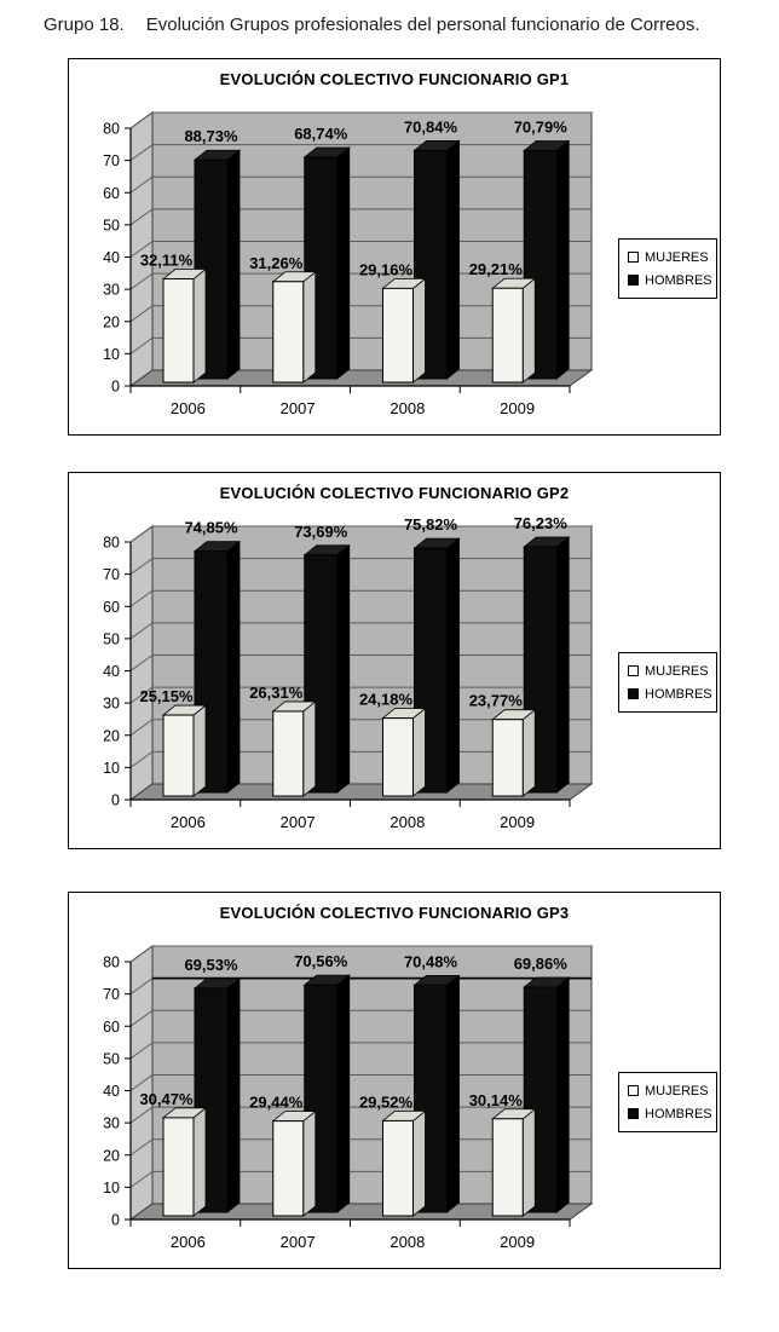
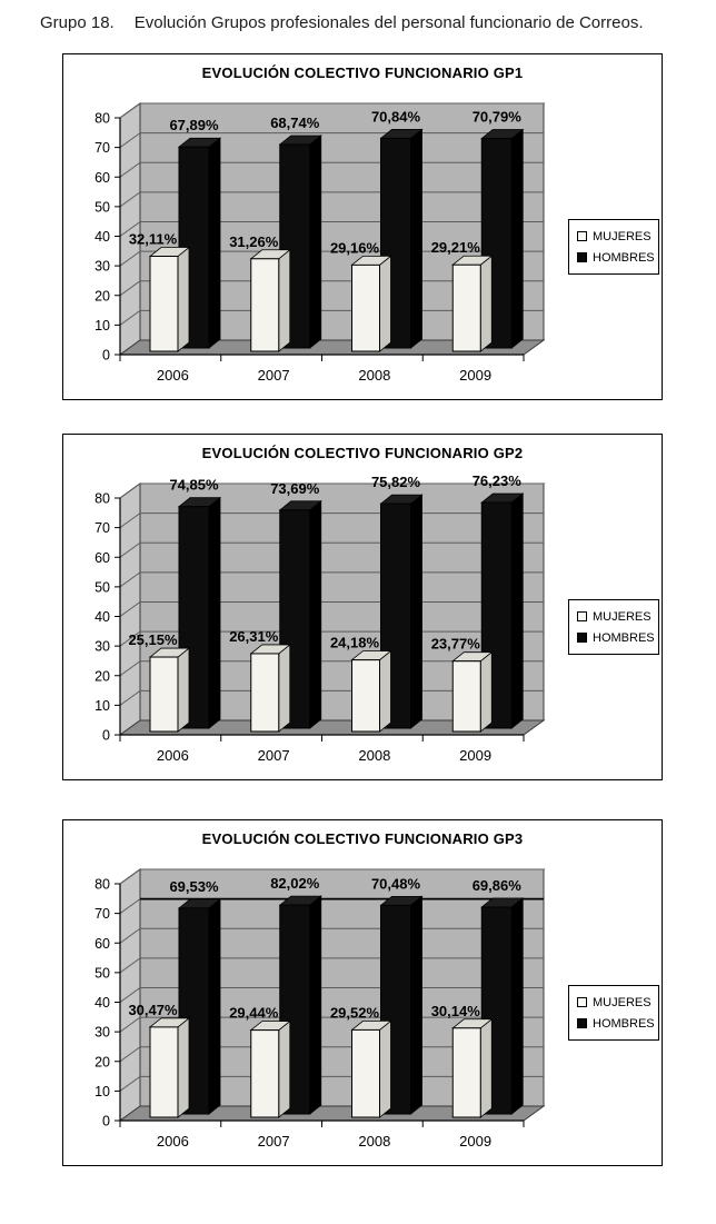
  Grupo 18. Evolución Grupos profesionales del personal funcionario de Correos.
  0
  10
  20
  30
  40
  50
  60
  70
  80
  2006
  2007
  2008
  2009
- 88,73%
+ 67,89%
  32,11%
  68,74%
  31,26%
  70,84%
  29,16%
  70,79%
  29,21%
  EVOLUCIÓN COLECTIVO FUNCIONARIO GP1
  MUJERES
  HOMBRES
  0
  10
  20
  30
  40
  50
  60
  70
  80
  2006
  2007
  2008
  2009
  74,85%
  25,15%
  73,69%
  26,31%
  75,82%
  24,18%
  76,23%
  23,77%
  EVOLUCIÓN COLECTIVO FUNCIONARIO GP2
  MUJERES
  HOMBRES
  0
  10
  20
  30
  40
  50
  60
  70
  80
  2006
  2007
  2008
  2009
  69,53%
  30,47%
- 70,56%
+ 82,02%
  29,44%
  70,48%
  29,52%
  69,86%
  30,14%
  EVOLUCIÓN COLECTIVO FUNCIONARIO GP3
  MUJERES
  HOMBRES
